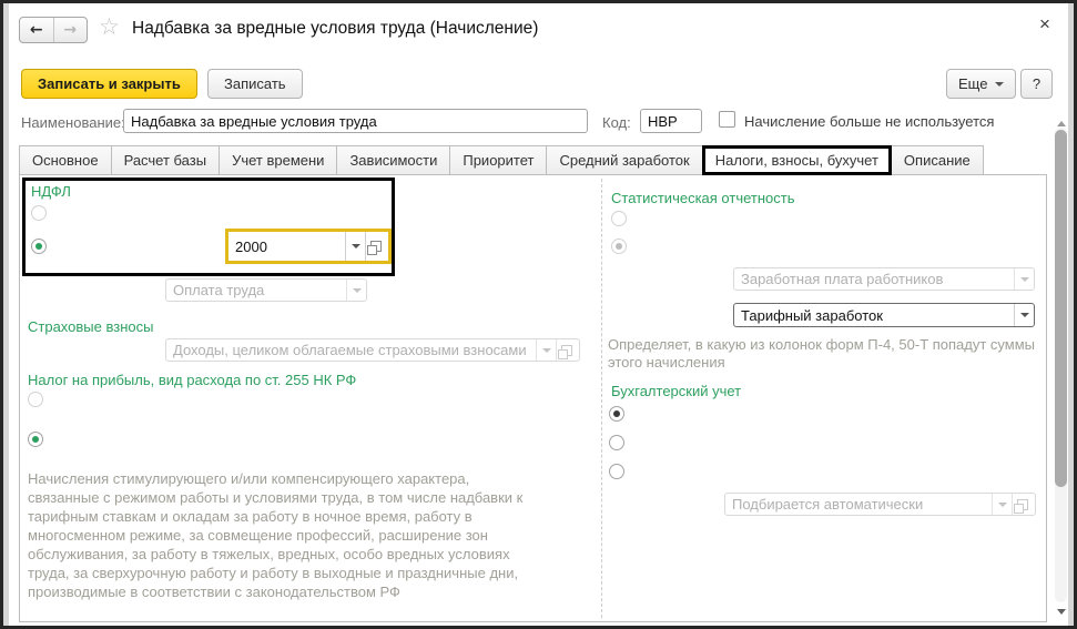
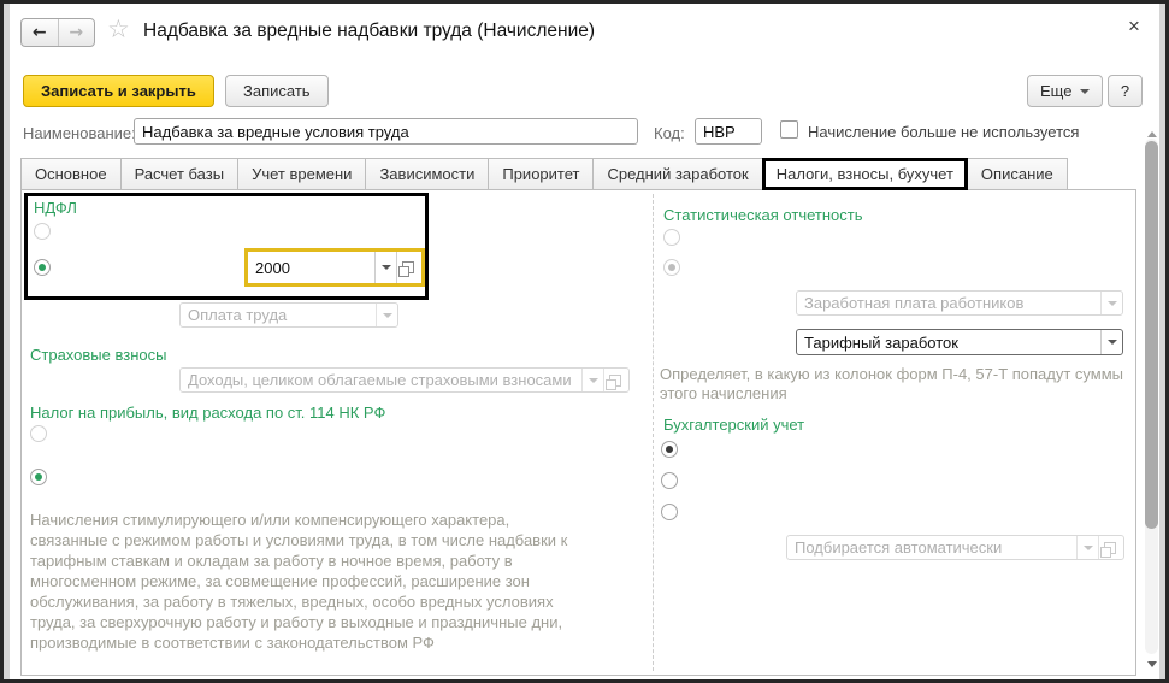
  ←
  →
  ☆
- Надбавка за вредные условия труда (Начисление)
+ Надбавка за вредные надбавки труда (Начисление)
  ×
  Записать и закрыть
  Записать
  Еще
  ?
  Наименование
  Надбавка за вредные условия труда
  Код:
  НВР
  Начисление больше не используется
  Основное
  Расчет базы
  Учет времени
  Зависимости
  Приоритет
  Средний заработок
  Налоги, взносы, бухучет
  Описание
  НДФЛ
  2000
  Оплата труда
  Страховые взносы
  Доходы, целиком облагаемые страховыми взносами
- Налог на прибыль, вид расхода по ст. 255 НК РФ
+ Налог на прибыль, вид расхода по ст. 114 НК РФ
  Начисления стимулирующего и/или компенсирующего характера, связанные с режимом работы и условиями труда, в том числе надбавки к тарифным ставкам и окладам за работу в ночное время, работу в многосменном режиме, за совмещение профессий, расширение зон обслуживания, за работу в тяжелых, вредных, особо вредных условиях труда, за сверхурочную работу и работу в выходные и праздничные дни, производимые в соответствии с законодательством РФ
  Статистическая отчетность
  Заработная плата работников
  Тарифный заработок
- Определяет, в какую из колонок форм П-4, 50-Т попадут суммы этого начисления
+ Определяет, в какую из колонок форм П-4, 57-Т попадут суммы этого начисления
  Бухгалтерский учет
  Подбирается автоматически
